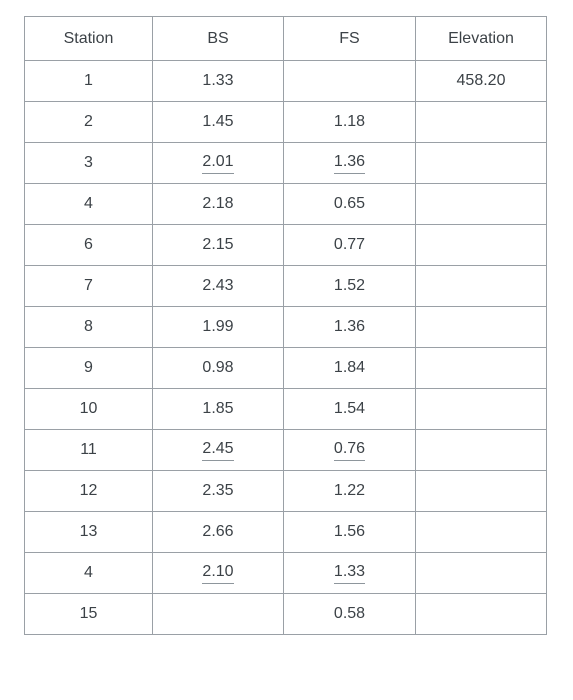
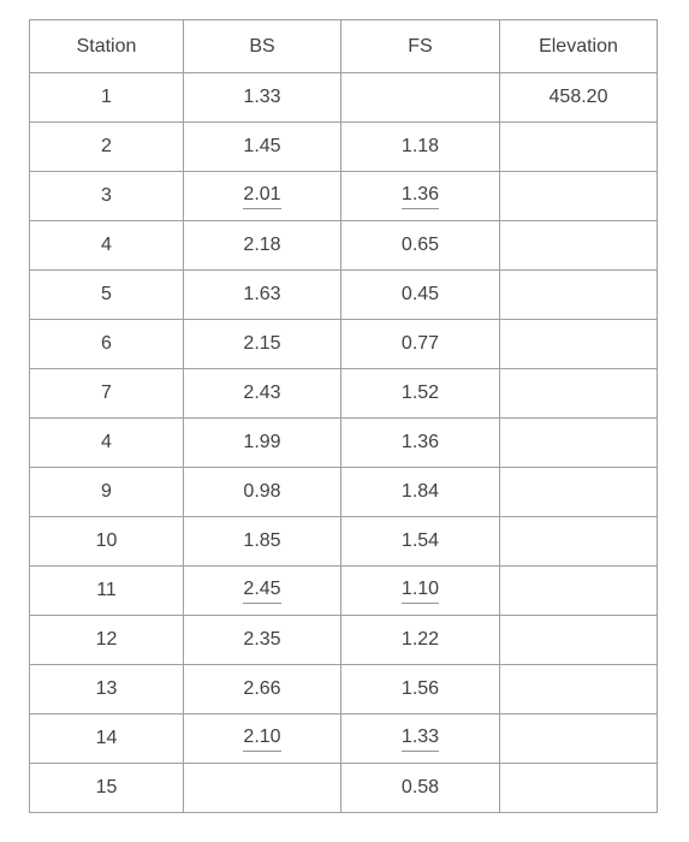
  Station	BS	FS	Elevation
  1	1.33		458.20
  2	1.45	1.18
  3	2.01	1.36
  4	2.18	0.65
+ 5	1.63	0.45
  6	2.15	0.77
  7	2.43	1.52
- 8	1.99	1.36
+ 4	1.99	1.36
  9	0.98	1.84
  10	1.85	1.54
- 11	2.45	0.76
+ 11	2.45	1.10
  12	2.35	1.22
  13	2.66	1.56
- 4	2.10	1.33
+ 14	2.10	1.33
  15		0.58
